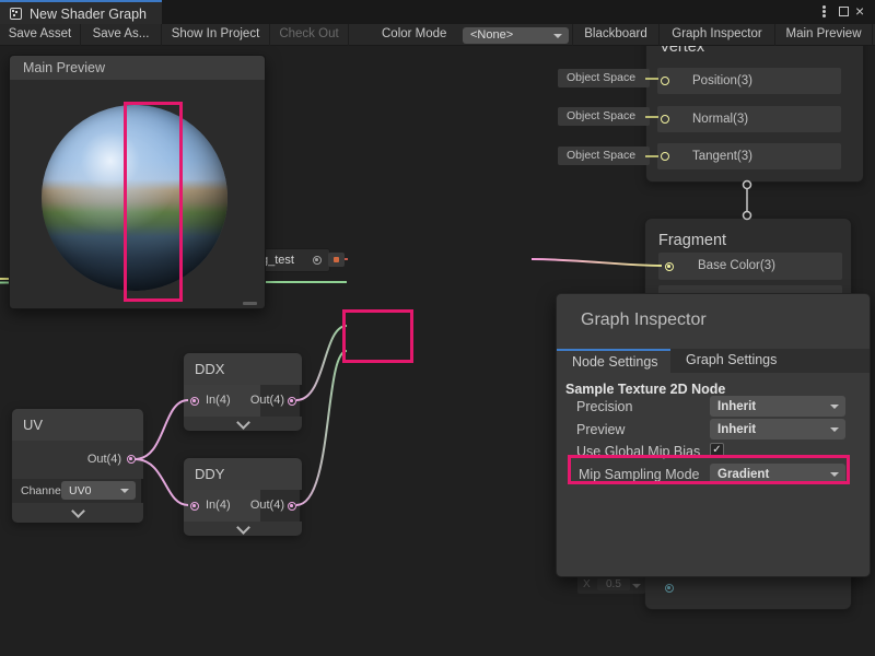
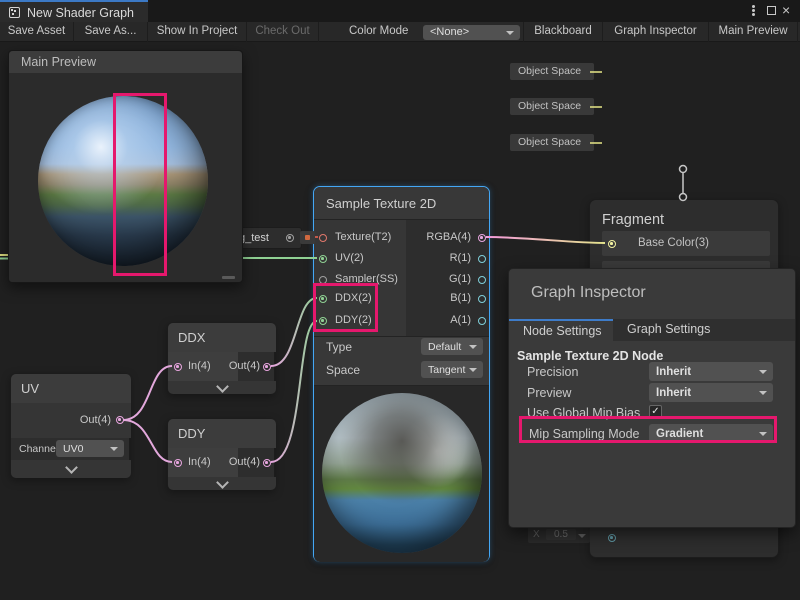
  New Shader Graph
  ×
  Save Asset
  Save As...
  Show In Project
  Check Out
  Color Mode
  <None>
  Blackboard
  Graph Inspector
  Main Preview
- Vertex
- Position(3)
- Normal(3)
- Tangent(3)
  Object Space
  Object Space
  Object Space
  Fragment
  Base Color(3)
  X
  0.5
+ Sample Texture 2D
+ Texture(T2)
+ UV(2)
+ Sampler(SS)
+ DDX(2)
+ DDY(2)
+ RGBA(4)
+ R(1)
+ G(1)
+ B(1)
+ A(1)
+ Type
+ Default
+ Space
+ Tangent
  UV
  Out(4)
  Channe
  UV0
  DDX
  In(4)
  Out(4)
  DDY
  In(4)
  Out(4)
  _test
  Main Preview
  Graph Inspector
  Node Settings
  Graph Settings
  Sample Texture 2D Node
  Precision
  Inherit
  Preview
  Inherit
  Use Global Mip Bias
  ✓
  Mip Sampling Mode
  Gradient
